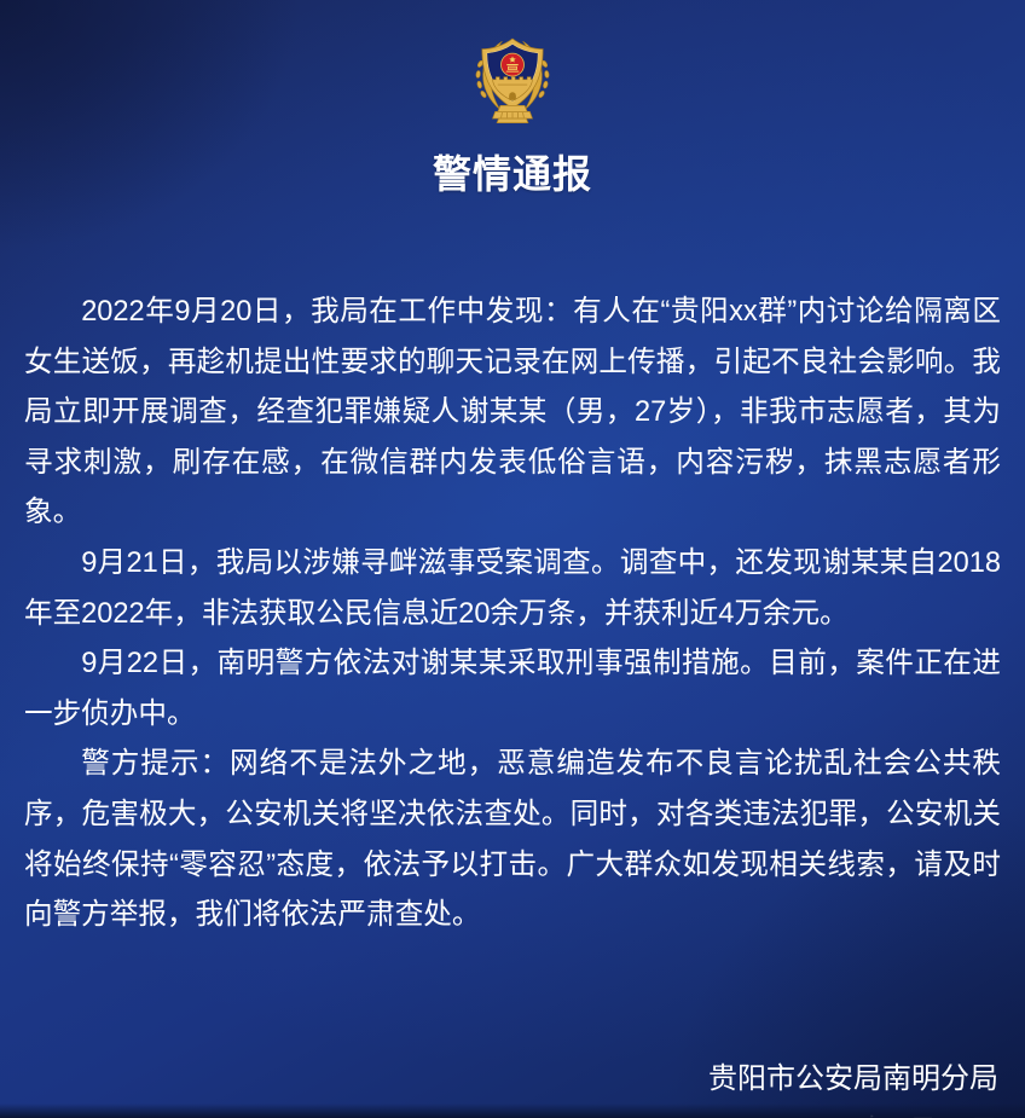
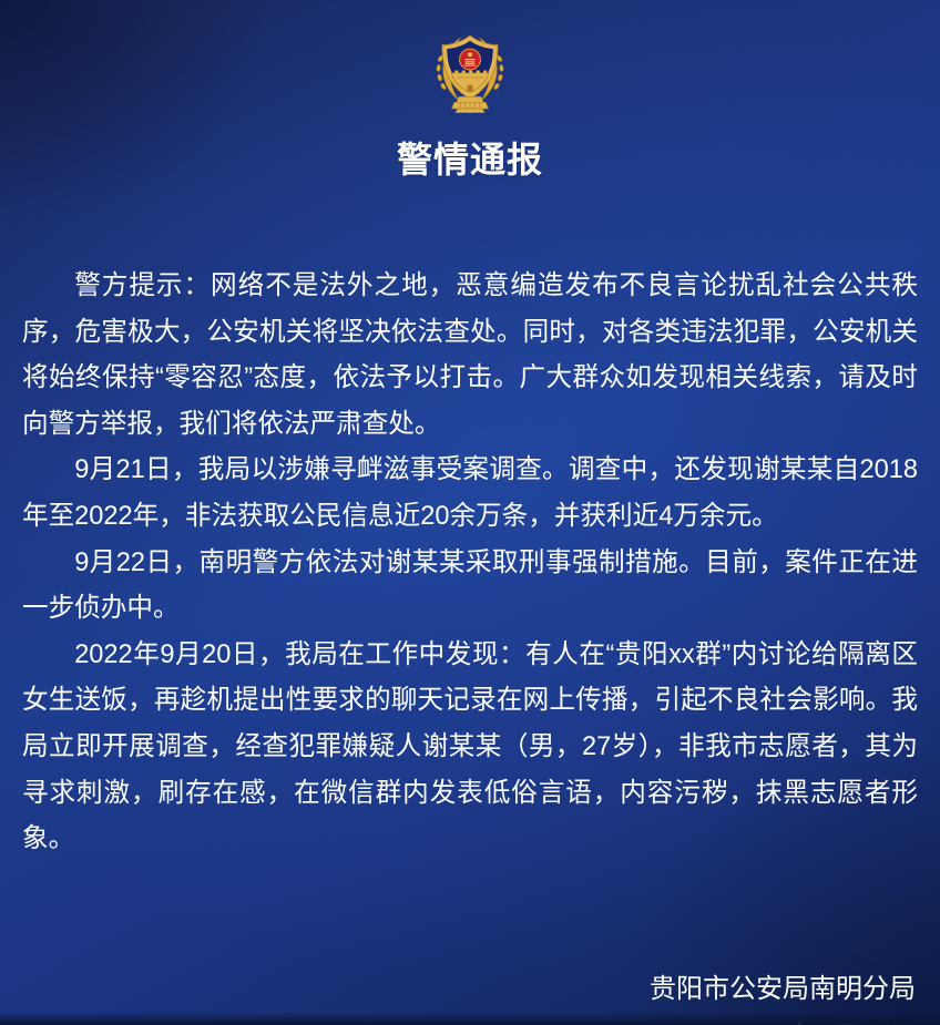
  警情通报
- 2022年9月20日，我局在工作中发现：有人在“贵阳xx群”内讨论给隔离区女生送饭，再趁机提出性要求的聊天记录在网上传播，引起不良社会影响。我局立即开展调查，经查犯罪嫌疑人谢某某（男，27岁），非我市志愿者，其为寻求刺激，刷存在感，在微信群内发表低俗言语，内容污秽，抹黑志愿者形象。
+ 警方提示：网络不是法外之地，恶意编造发布不良言论扰乱社会公共秩序，危害极大，公安机关将坚决依法查处。同时，对各类违法犯罪，公安机关将始终保持“零容忍”态度，依法予以打击。广大群众如发现相关线索，请及时向警方举报，我们将依法严肃查处。
  9月21日，我局以涉嫌寻衅滋事受案调查。调查中，还发现谢某某自2018年至2022年，非法获取公民信息近20余万条，并获利近4万余元。
  9月22日，南明警方依法对谢某某采取刑事强制措施。目前，案件正在进一步侦办中。
- 警方提示：网络不是法外之地，恶意编造发布不良言论扰乱社会公共秩序，危害极大，公安机关将坚决依法查处。同时，对各类违法犯罪，公安机关将始终保持“零容忍”态度，依法予以打击。广大群众如发现相关线索，请及时向警方举报，我们将依法严肃查处。
+ 2022年9月20日，我局在工作中发现：有人在“贵阳xx群”内讨论给隔离区女生送饭，再趁机提出性要求的聊天记录在网上传播，引起不良社会影响。我局立即开展调查，经查犯罪嫌疑人谢某某（男，27岁），非我市志愿者，其为寻求刺激，刷存在感，在微信群内发表低俗言语，内容污秽，抹黑志愿者形象。
  贵阳市公安局南明分局
